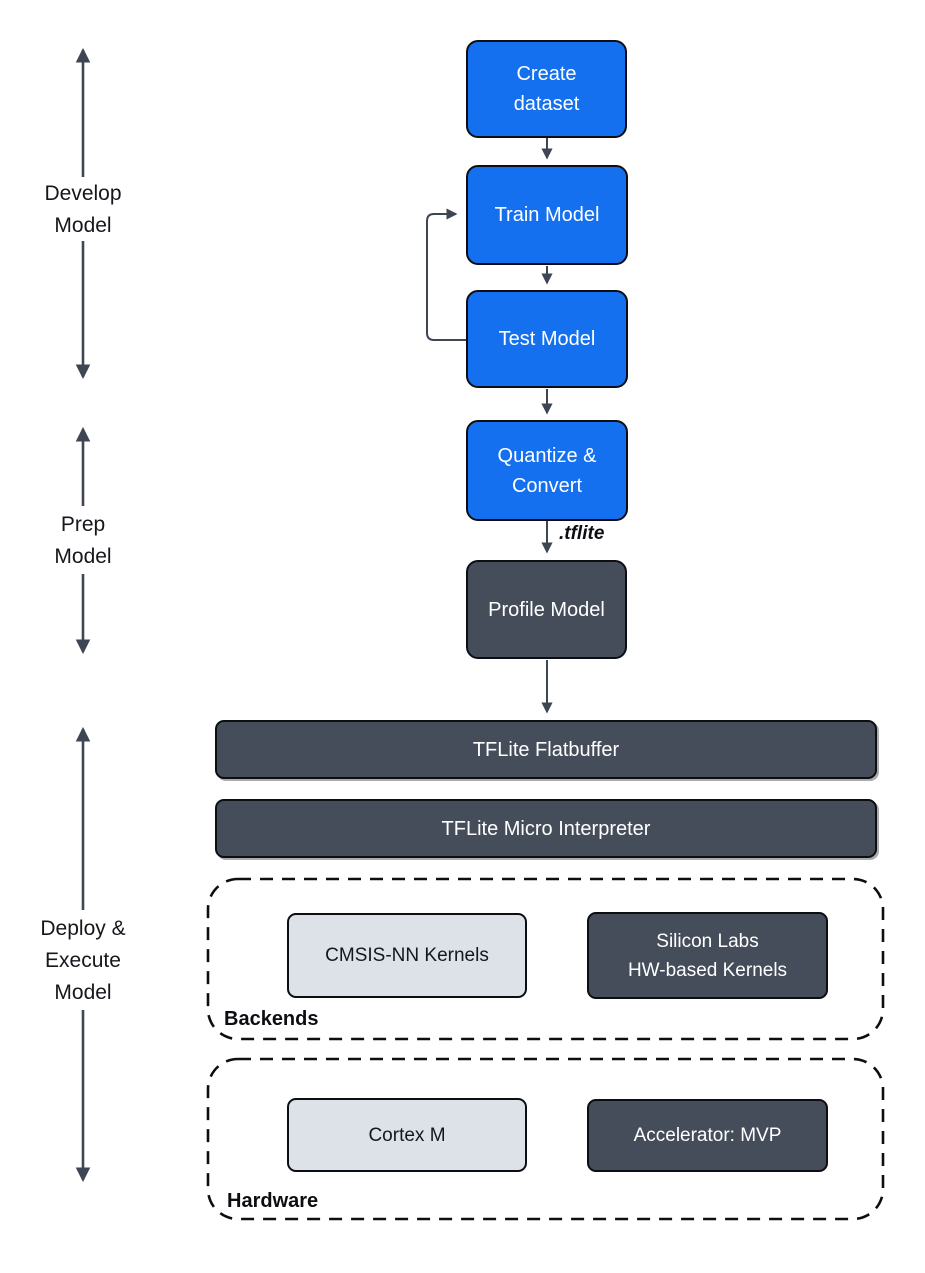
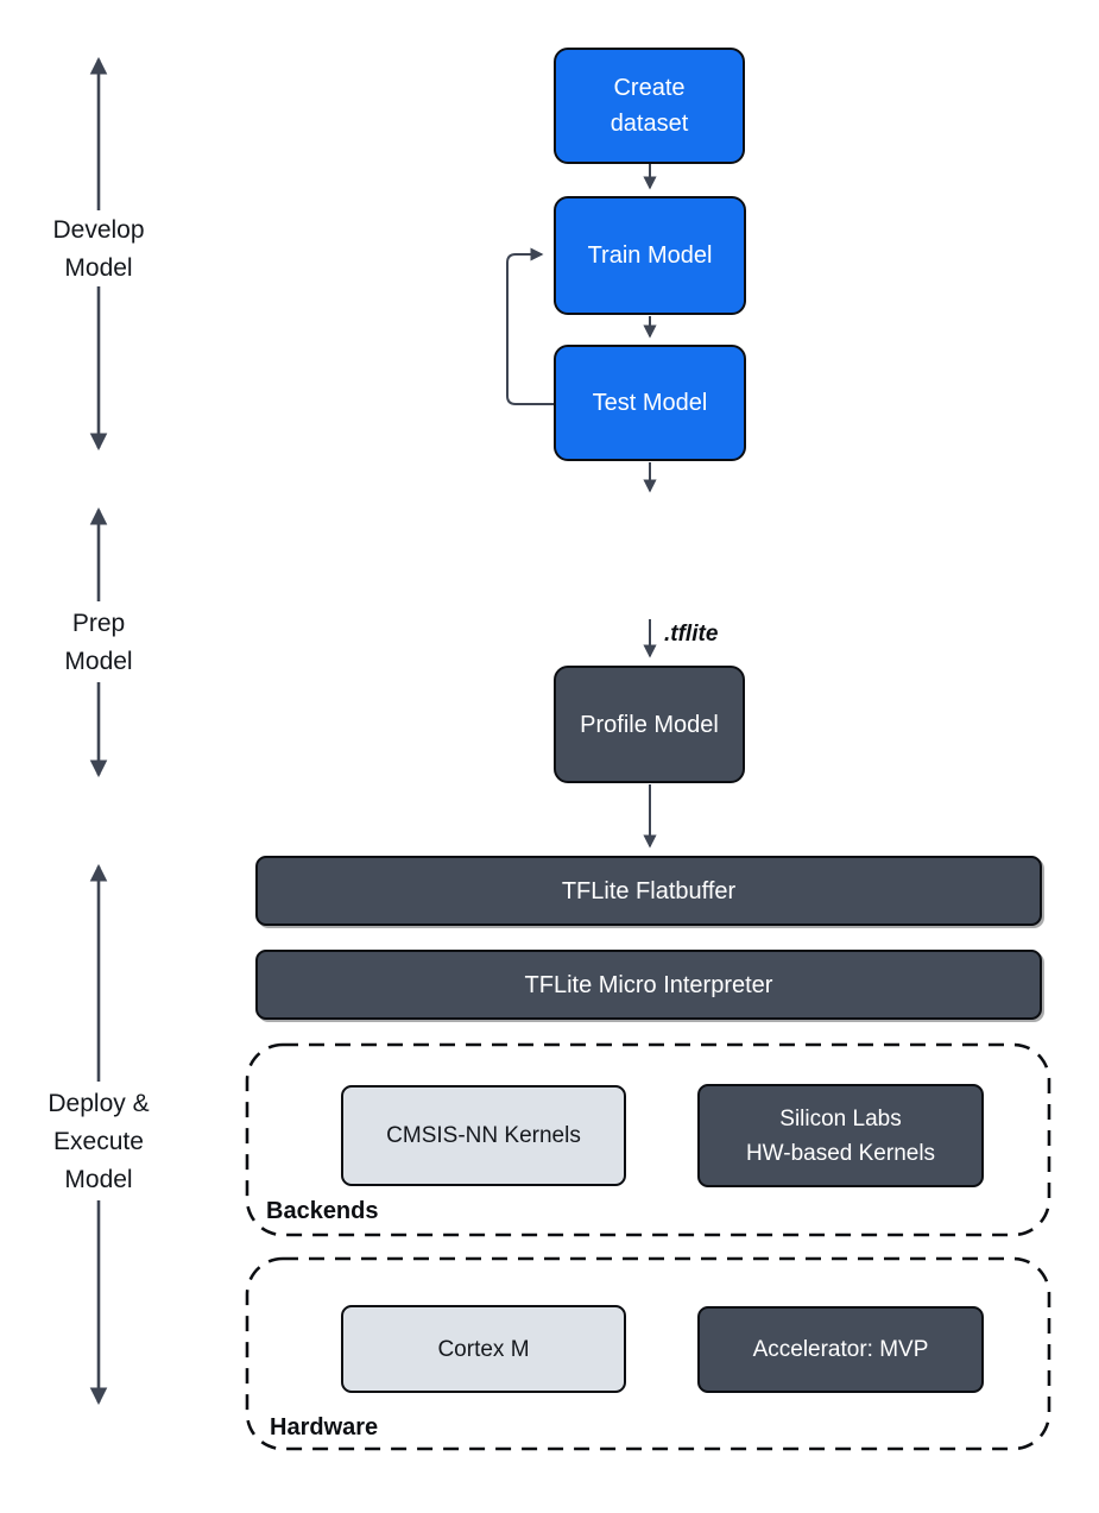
  Develop
  Model
  Prep
  Model
  Deploy &
  Execute
  Model
  Create
  dataset
  Train Model
  Test Model
- Quantize &
- Convert
  .tflite
  Profile Model
  TFLite Flatbuffer
  TFLite Micro Interpreter
  CMSIS-NN Kernels
  Silicon Labs
  HW-based Kernels
  Backends
  Cortex M
  Accelerator: MVP
  Hardware
